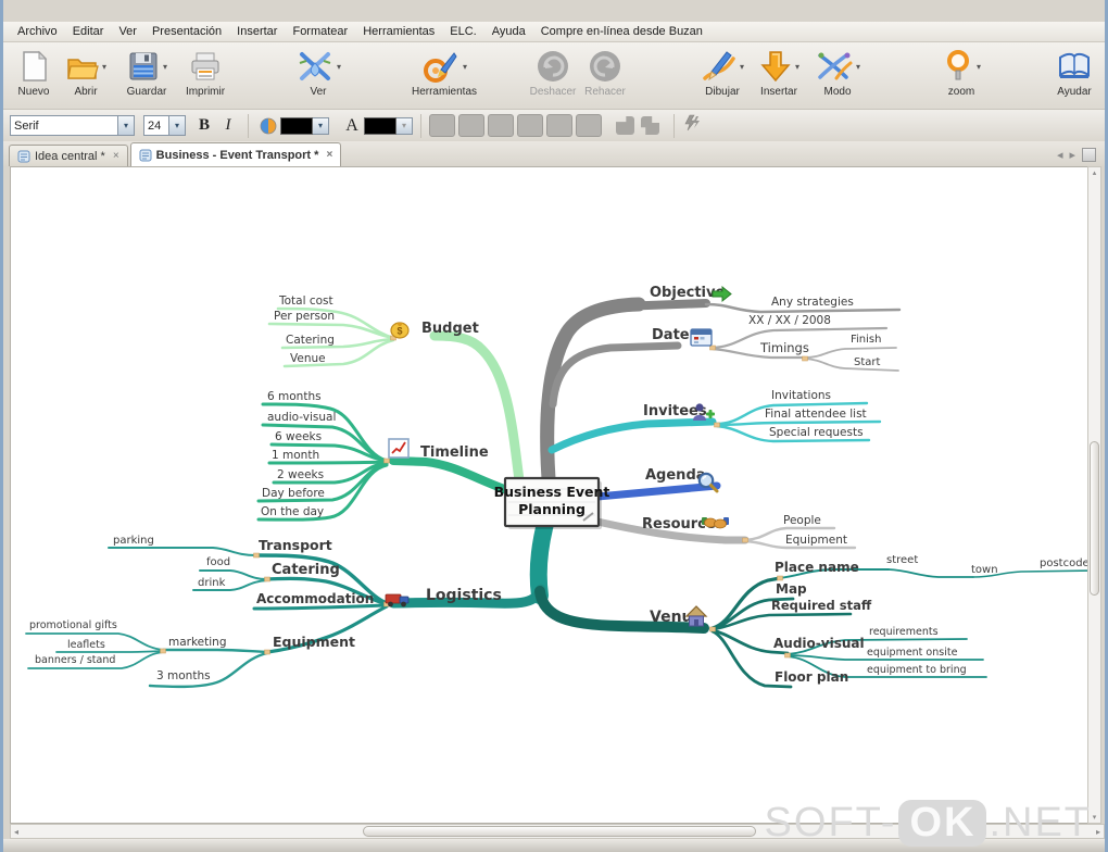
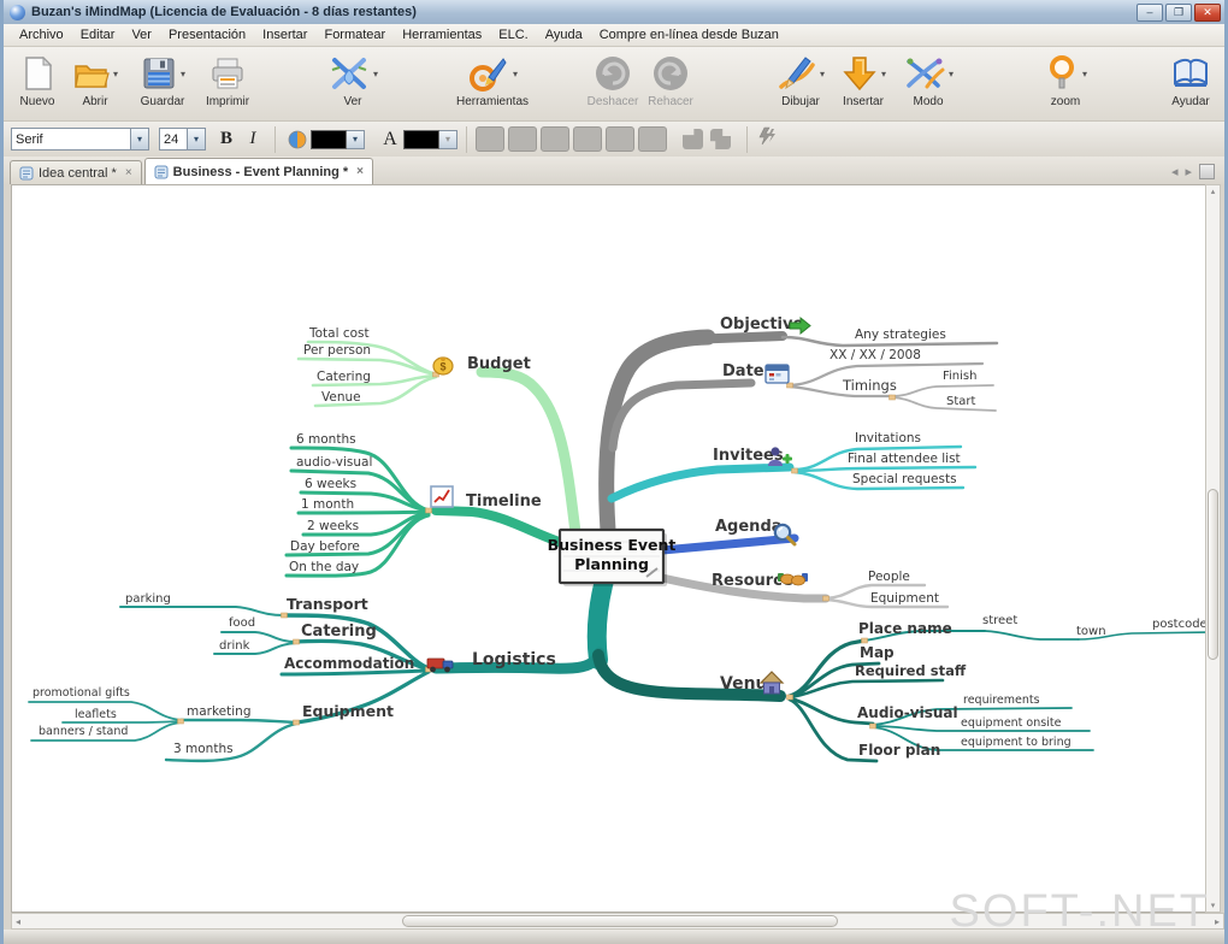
+ Buzan's iMindMap (Licencia de Evaluación - 8 días restantes)
+ –
+ ❐
+ ✕
  Archivo
  Editar
  Ver
  Presentación
  Insertar
  Formatear
  Herramientas
  ELC.
  Ayuda
  Compre en-línea desde Buzan
  Nuevo
  ▾
  Abrir
  ▾
  Guardar
  Imprimir
  ▾
  Ver
  ▾
  Herramientas
  Deshacer
  Rehacer
  ▾
  Dibujar
  ▾
  Insertar
  ▾
  Modo
  ▾
  zoom
  Ayudar
  Serif
  ▾
  24
  ▾
  B
  I
  ▾
  A
  ▾
  Idea central *
  ×
- Business - Event Transport *
+ Business - Event Planning *
  ×
  ◂
  ▸
  Business Event
  Planning
  Objectiv
  Any strategies
  Date
  XX / XX / 2008
  Timings
  Finish
  Start
  Invitees
  Invitations
  Final attendee list
  Special requests
  Agend
  Resourc
  People
  Equipment
  Logistics
  Transport
  parking
  Catering
  food
  drink
  Accommodation
  Equipment
  marketing
  promotional gifts
  leaflets
  banners / stand
  3 months
  Venu
  Place name
  street
  town
  postcode
  Map
  Required staff
  Audio-visual
  requirements
  equipment onsite
  equipment to bring
  Floor plan
  Budget
  $
  Total cost
  Per person
  Catering
  Venue
  Timeline
  6 months
  audio-visual
  6 weeks
  1 month
  2 weeks
  Day before
  On the day
  ◂
  ▸
  SOFT-
- OK
  .NET
